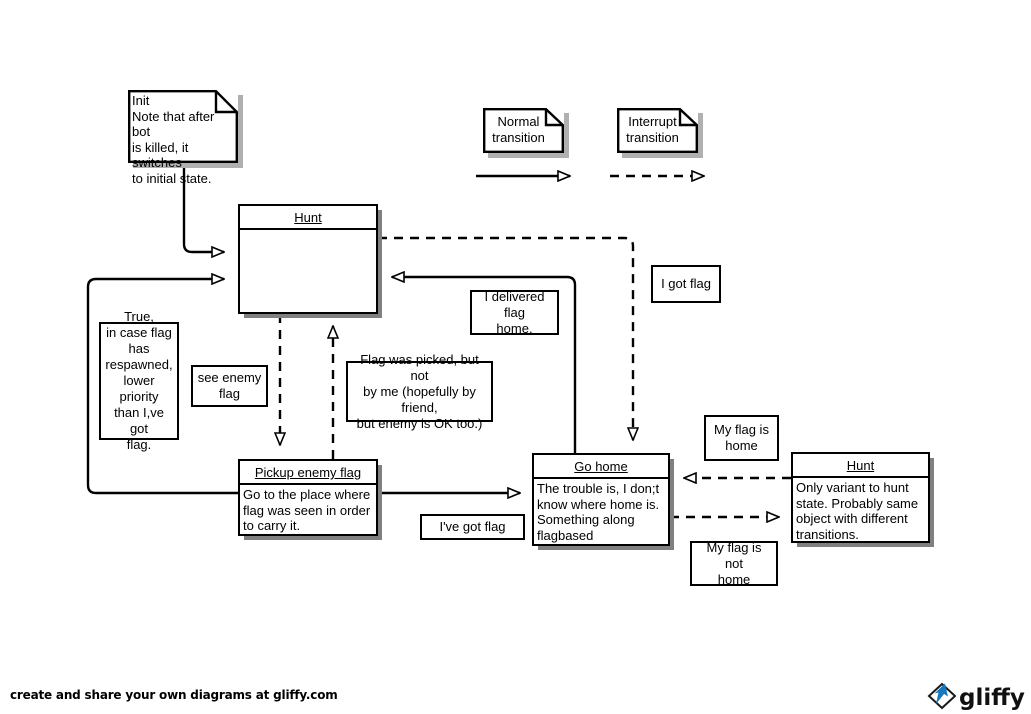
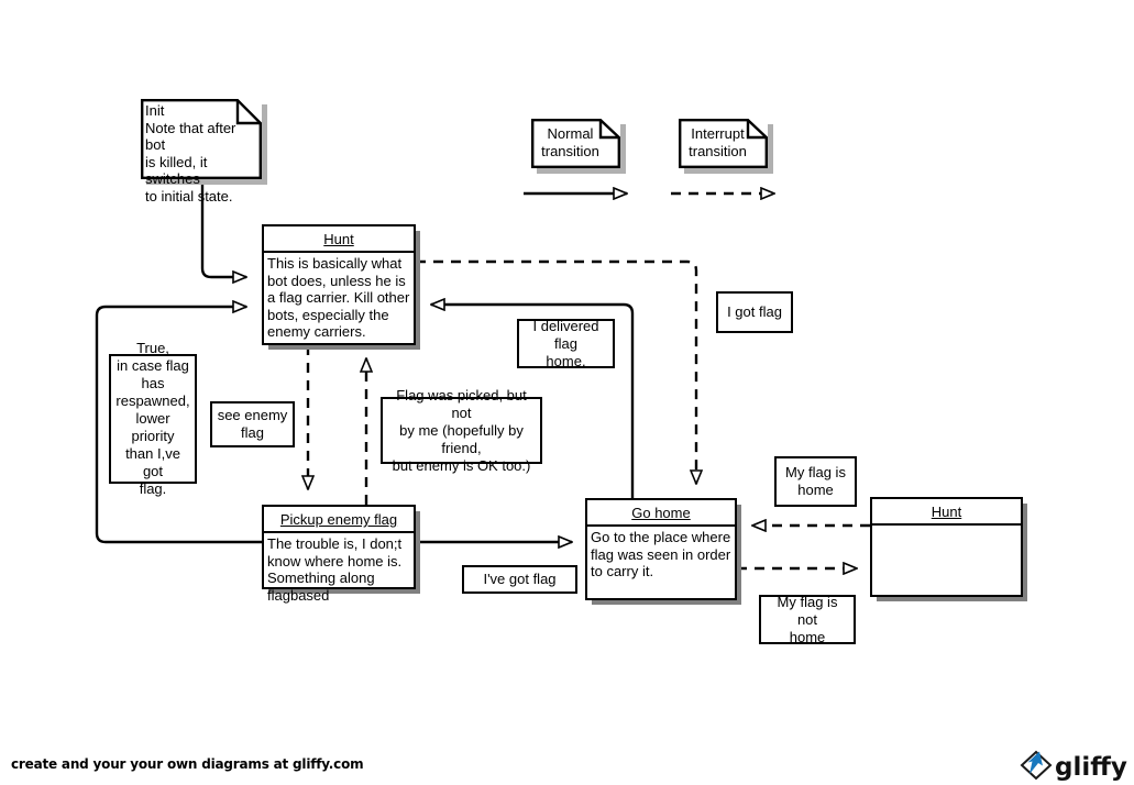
  Init
  Note that after bot
  is killed, it switches
  to initial state.
  Normal
  transition
  Interrupt
  transition
  Hunt
+ This is basically what bot does, unless he is a flag carrier. Kill other bots, especially the enemy carriers.
  Pickup enemy flag
- Go to the place where flag was seen in order to carry it.
+ The trouble is, I don;t know where home is. Something along flagbased
  Go home
- The trouble is, I don;t know where home is. Something along flagbased
+ Go to the place where flag was seen in order to carry it.
  Hunt
- Only variant to hunt state. Probably same object with different transitions.
  True,
  in case flag
  has
  respawned,
  lower priority
  than I,ve got
  flag.
  see enemy
  flag
  Flag was picked, but not
  by me (hopefully by friend,
  but enemy is OK too.)
  I delivered flag
  home.
  I got flag
  My flag is
  home
  My flag is not
  home
  I've got flag
- create and share your own diagrams at gliffy.com
+ create and your your own diagrams at gliffy.com
  gliffy
